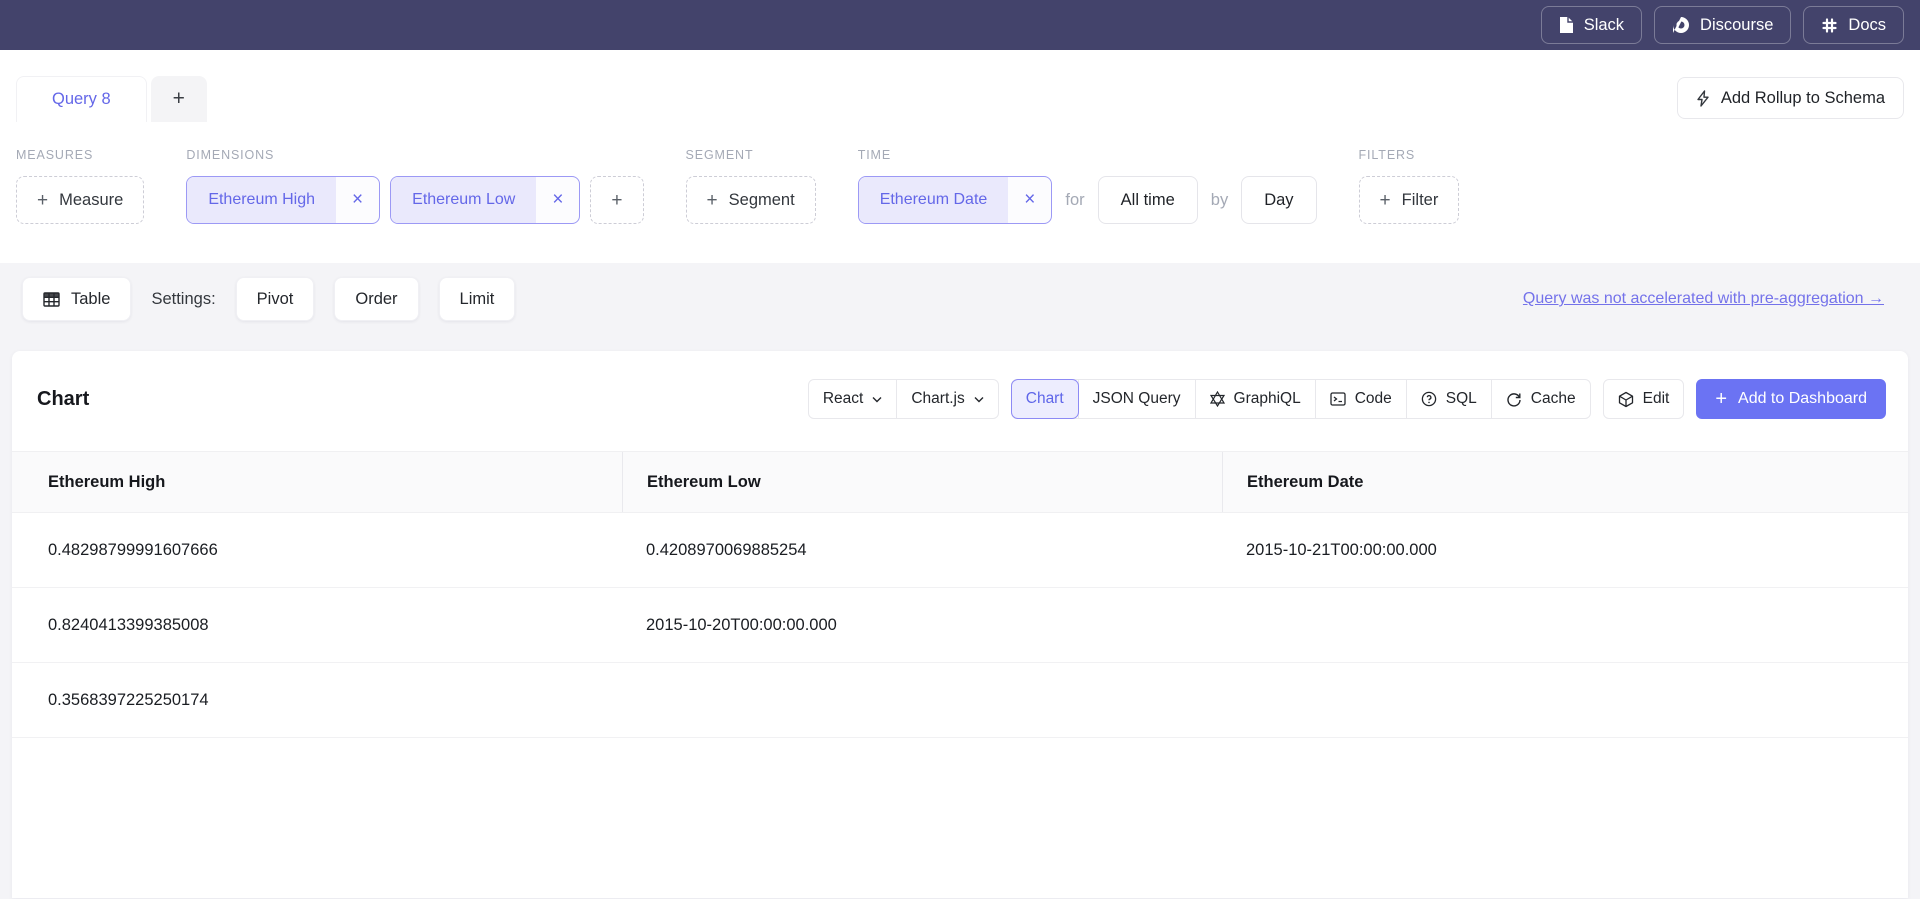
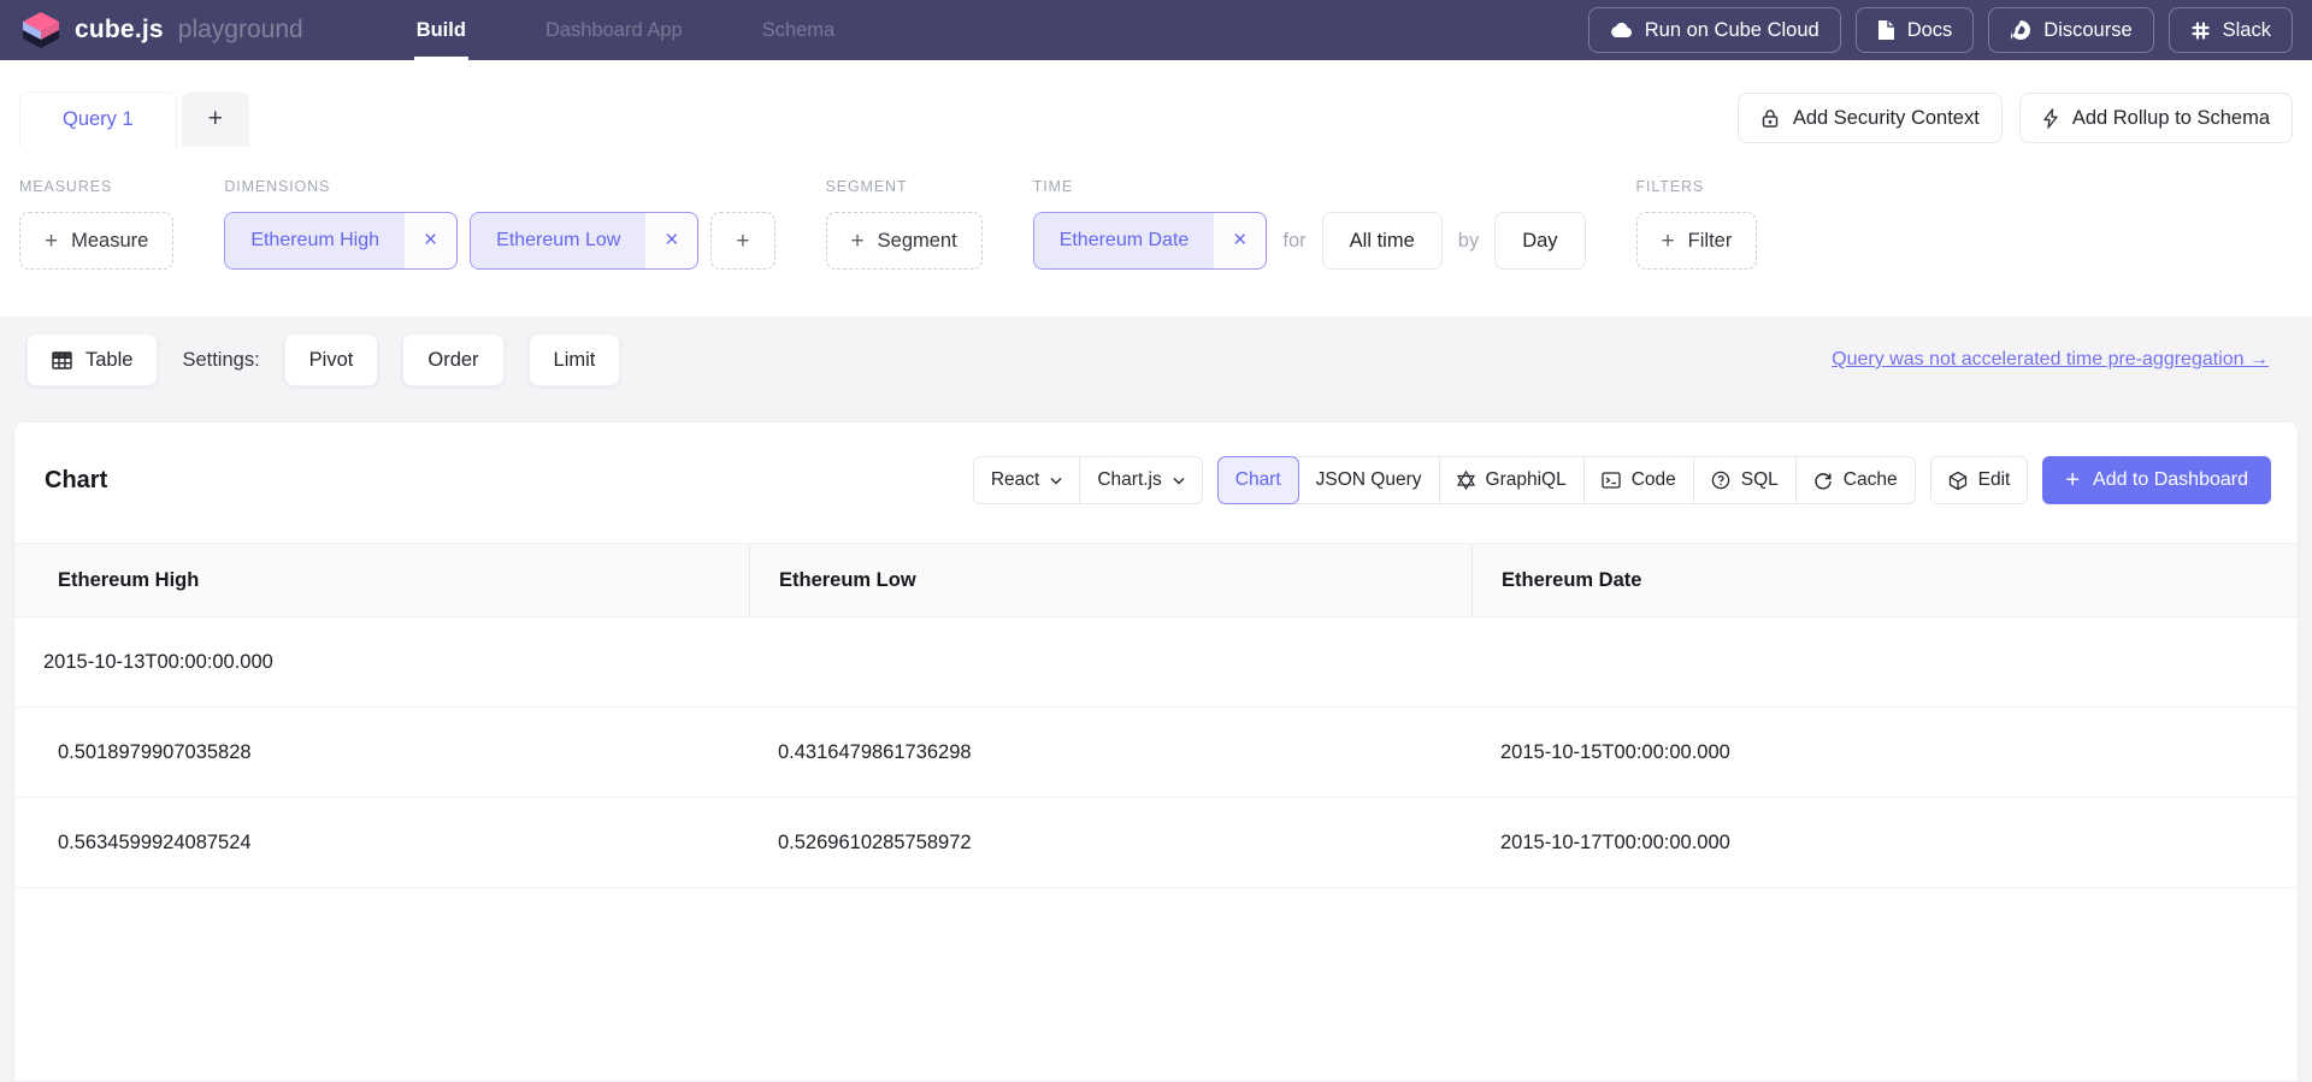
+ cube.js
+ playground
+ Build
+ Dashboard App
+ Schema
+ Run on Cube Cloud
- Slack
+ Docs
  Discourse
- Docs
+ Slack
- Query 8
+ Query 1
  +
+ Add Security Context
  Add Rollup to Schema
  MEASURES
  +
  Measure
  DIMENSIONS
  Ethereum High
  ×
  Ethereum Low
  ×
  +
  SEGMENT
  +
  Segment
  TIME
  Ethereum Date
  ×
  for
  All time
  by
  Day
  FILTERS
  +
  Filter
  Table
  Settings:
  Pivot
  Order
  Limit
- Query was not accelerated with pre-aggregation →
+ Query was not accelerated time pre-aggregation →
  Chart
  React
  Chart.js
  Chart
  JSON Query
  GraphiQL
  Code
  SQL
  Cache
  Edit
  +
  Add to Dashboard
  Ethereum High
  Ethereum Low
  Ethereum Date
- 0.48298799991607666
- 0.4208970069885254
- 2015-10-21T00:00:00.000
+ 2015-10-13T00:00:00.000
- 0.8240413399385008
+ 0.5018979907035828
+ 0.4316479861736298
- 2015-10-20T00:00:00.000
+ 2015-10-15T00:00:00.000
- 0.3568397225250174
+ 0.5634599924087524
+ 0.5269610285758972
+ 2015-10-17T00:00:00.000
